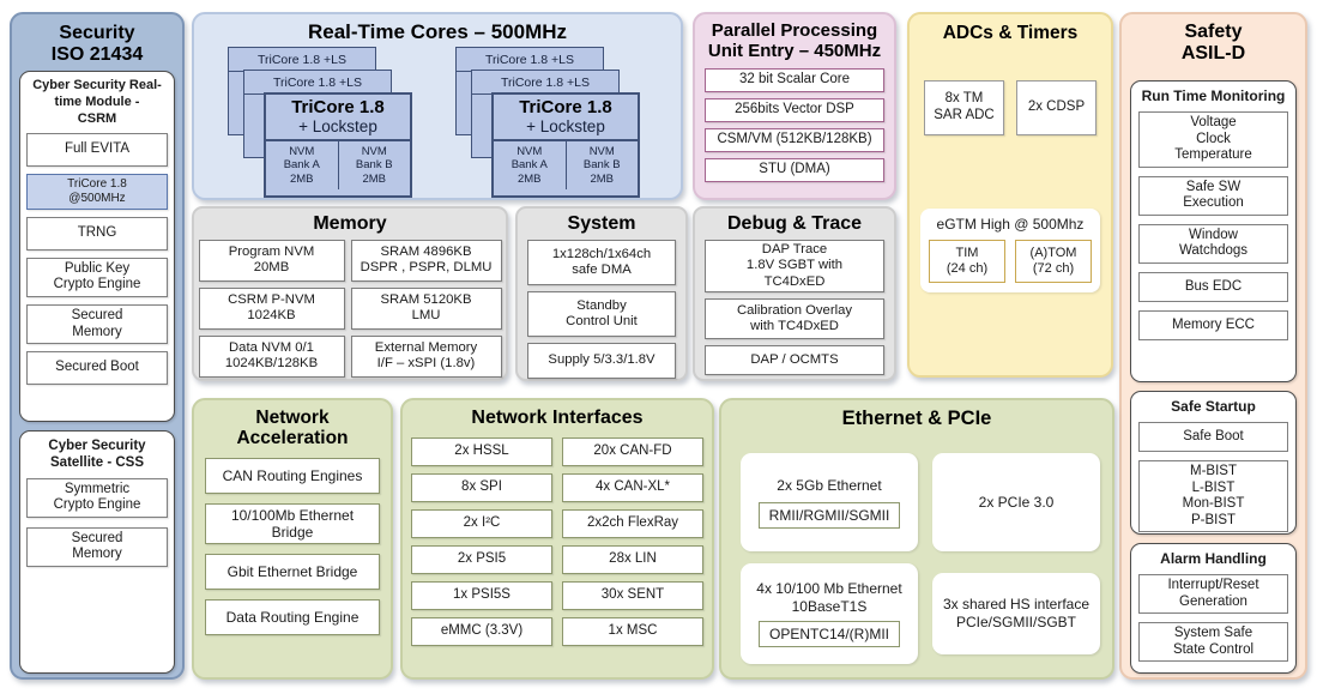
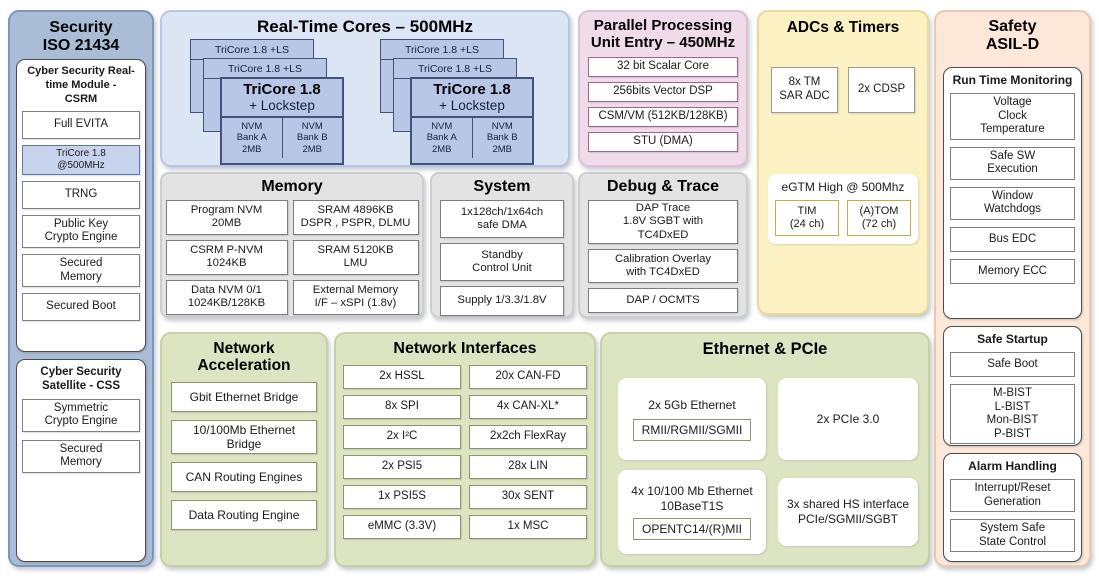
  Security
  ISO 21434
  Cyber Security Real-
  time Module -
  CSRM
  Full EVITA
  TriCore 1.8
  @500MHz
  TRNG
  Public Key
  Crypto Engine
  Secured
  Memory
  Secured Boot
  Cyber Security
  Satellite - CSS
  Symmetric
  Crypto Engine
  Secured
  Memory
  Real-Time Cores – 500MHz
  TriCore 1.8 +LS
  TriCore 1.8 +LS
  TriCore 1.8
  + Lockstep
  NVM
  Bank A
  2MB
  NVM
  Bank B
  2MB
  TriCore 1.8 +LS
  TriCore 1.8 +LS
  TriCore 1.8
  + Lockstep
  NVM
  Bank A
  2MB
  NVM
  Bank B
  2MB
  Parallel Processing
  Unit Entry – 450MHz
  32 bit Scalar Core
  256bits Vector DSP
  CSM/VM (512KB/128KB)
  STU (DMA)
  ADCs & Timers
  8x TM
  SAR ADC
  2x CDSP
  eGTM High @ 500Mhz
  TIM
  (24 ch)
  (A)TOM
  (72 ch)
  Safety
  ASIL-D
  Run Time Monitoring
  Voltage
  Clock
  Temperature
  Safe SW
  Execution
  Window
  Watchdogs
  Bus EDC
  Memory ECC
  Safe Startup
  Safe Boot
  M-BIST
  L-BIST
  Mon-BIST
  P-BIST
  Alarm Handling
  Interrupt/Reset
  Generation
  System Safe
  State Control
  Memory
  Program NVM
  20MB
  SRAM 4896KB
  DSPR , PSPR, DLMU
  CSRM P-NVM
  1024KB
  SRAM 5120KB
  LMU
  Data NVM 0/1
  1024KB/128KB
  External Memory
  I/F – xSPI (1.8v)
  System
  1x128ch/1x64ch
  safe DMA
  Standby
  Control Unit
- Supply 5/3.3/1.8V
+ Supply 1/3.3/1.8V
  Debug & Trace
  DAP Trace
  1.8V SGBT with
  TC4DxED
  Calibration Overlay
  with TC4DxED
  DAP / OCMTS
  Network
  Acceleration
- CAN Routing Engines
+ Gbit Ethernet Bridge
  10/100Mb Ethernet
  Bridge
- Gbit Ethernet Bridge
+ CAN Routing Engines
  Data Routing Engine
  Network Interfaces
  2x HSSL
  20x CAN-FD
  8x SPI
  4x CAN-XL*
  2x I²C
  2x2ch FlexRay
  2x PSI5
  28x LIN
  1x PSI5S
  30x SENT
  eMMC (3.3V)
  1x MSC
  Ethernet & PCIe
  2x 5Gb Ethernet
  RMII/RGMII/SGMII
  2x PCIe 3.0
  4x 10/100 Mb Ethernet
  10BaseT1S
  OPENTC14/(R)MII
  3x shared HS interface
  PCIe/SGMII/SGBT
